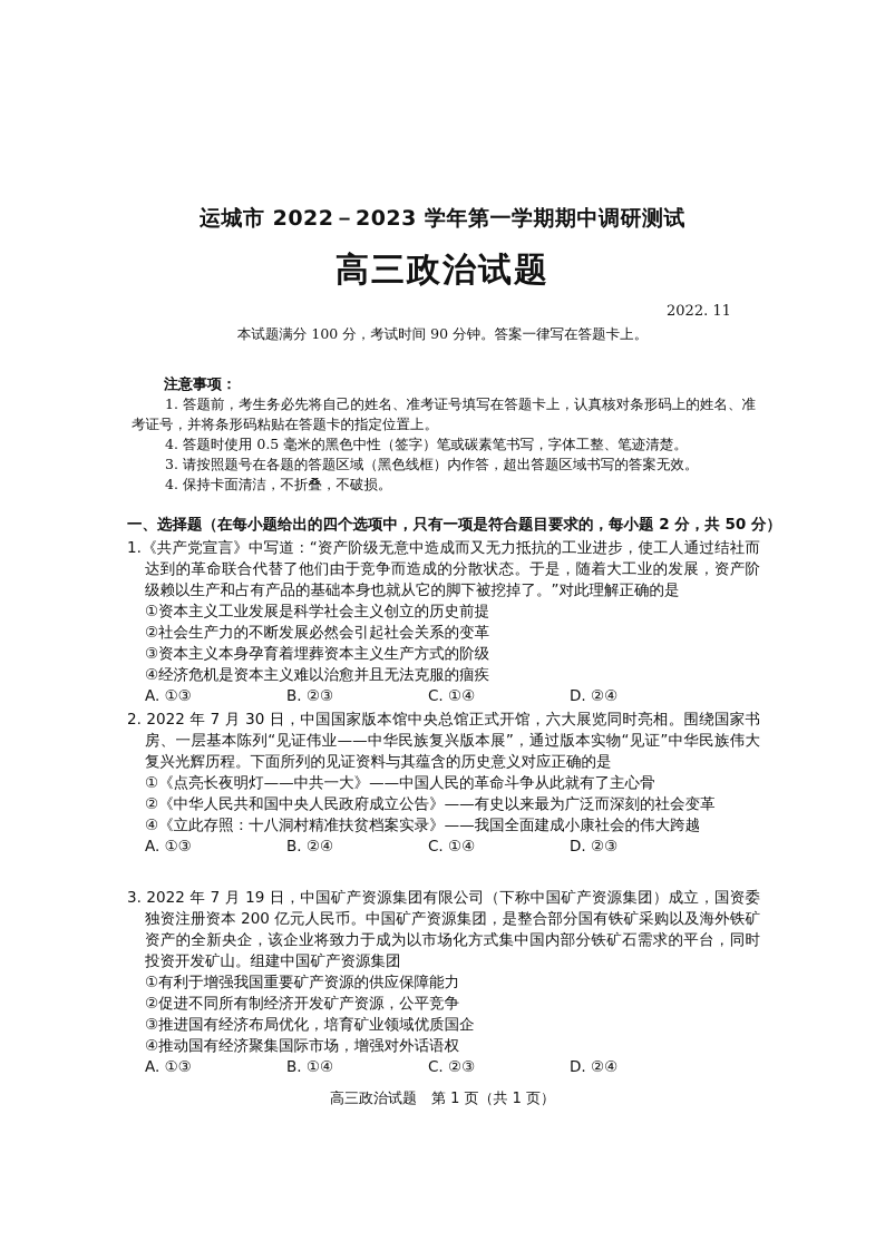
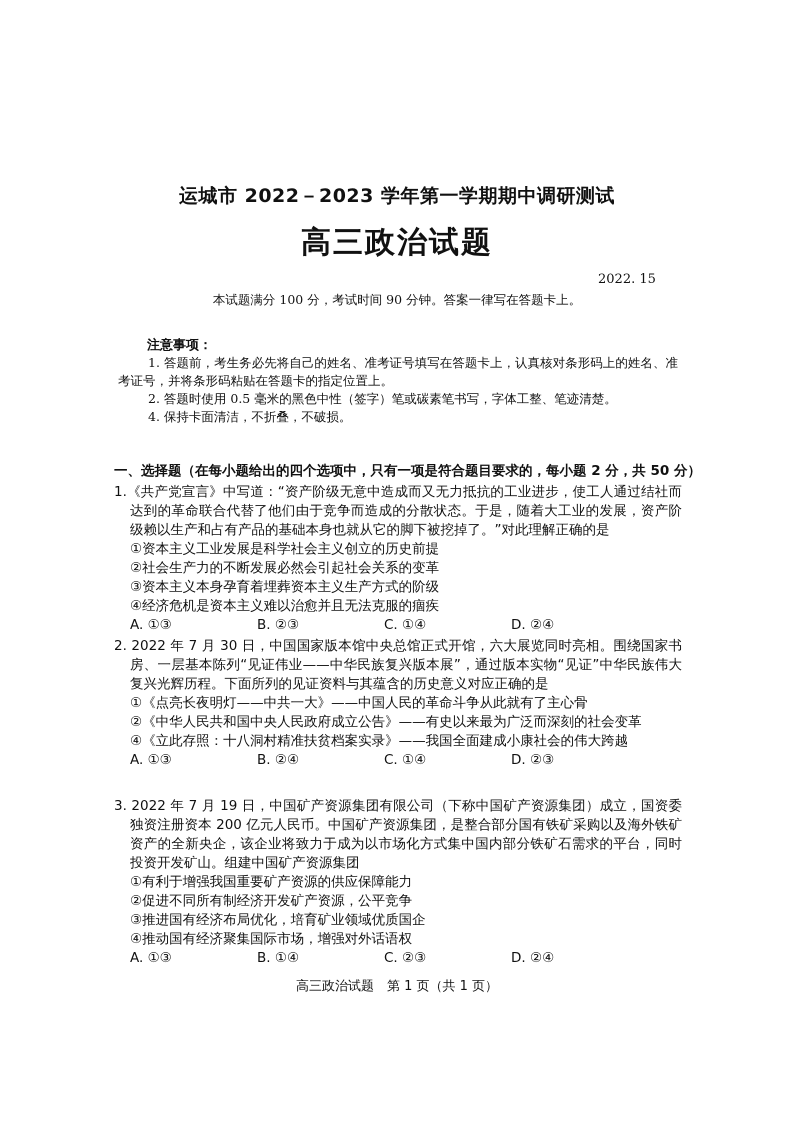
  运城市 2022－2023 学年第一学期期中调研测试
  高三政治试题
- 2022. 11
+ 2022. 15
  本试题满分 100 分，考试时间 90 分钟。答案一律写在答题卡上。
  注意事项：
  1. 答题前，考生务必先将自己的姓名、准考证号填写在答题卡上，认真核对条形码上的姓名、准考证号，并将条形码粘贴在答题卡的指定位置上。
- 4. 答题时使用 0.5 毫米的黑色中性（签字）笔或碳素笔书写，字体工整、笔迹清楚。
+ 2. 答题时使用 0.5 毫米的黑色中性（签字）笔或碳素笔书写，字体工整、笔迹清楚。
- 3. 请按照题号在各题的答题区域（黑色线框）内作答，超出答题区域书写的答案无效。
  4. 保持卡面清洁，不折叠，不破损。
  一、选择题（在每小题给出的四个选项中，只有一项是符合题目要求的，每小题 2 分，共 50 分）
  1.《共产党宣言》中写道：“资产阶级无意中造成而又无力抵抗的工业进步，使工人通过结社而达到的革命联合代替了他们由于竞争而造成的分散状态。于是，随着大工业的发展，资产阶级赖以生产和占有产品的基础本身也就从它的脚下被挖掉了。”对此理解正确的是
  ①资本主义工业发展是科学社会主义创立的历史前提
  ②社会生产力的不断发展必然会引起社会关系的变革
  ③资本主义本身孕育着埋葬资本主义生产方式的阶级
  ④经济危机是资本主义难以治愈并且无法克服的痼疾
  A. ①③
  B. ②③
  C. ①④
  D. ②④
  2. 2022 年 7 月 30 日，中国国家版本馆中央总馆正式开馆，六大展览同时亮相。围绕国家书房、一层基本陈列“见证伟业——中华民族复兴版本展”，通过版本实物“见证”中华民族伟大复兴光辉历程。下面所列的见证资料与其蕴含的历史意义对应正确的是
  ①《点亮长夜明灯——中共一大》——中国人民的革命斗争从此就有了主心骨
  ②《中华人民共和国中央人民政府成立公告》——有史以来最为广泛而深刻的社会变革
  ④《立此存照：十八洞村精准扶贫档案实录》——我国全面建成小康社会的伟大跨越
  A. ①③
  B. ②④
  C. ①④
  D. ②③
  3. 2022 年 7 月 19 日，中国矿产资源集团有限公司（下称中国矿产资源集团）成立，国资委独资注册资本 200 亿元人民币。中国矿产资源集团，是整合部分国有铁矿采购以及海外铁矿资产的全新央企，该企业将致力于成为以市场化方式集中国内部分铁矿石需求的平台，同时投资开发矿山。组建中国矿产资源集团
  ①有利于增强我国重要矿产资源的供应保障能力
  ②促进不同所有制经济开发矿产资源，公平竞争
  ③推进国有经济布局优化，培育矿业领域优质国企
  ④推动国有经济聚集国际市场，增强对外话语权
  A. ①③
  B. ①④
  C. ②③
  D. ②④
  高三政治试题 第 1 页（共 1 页）
